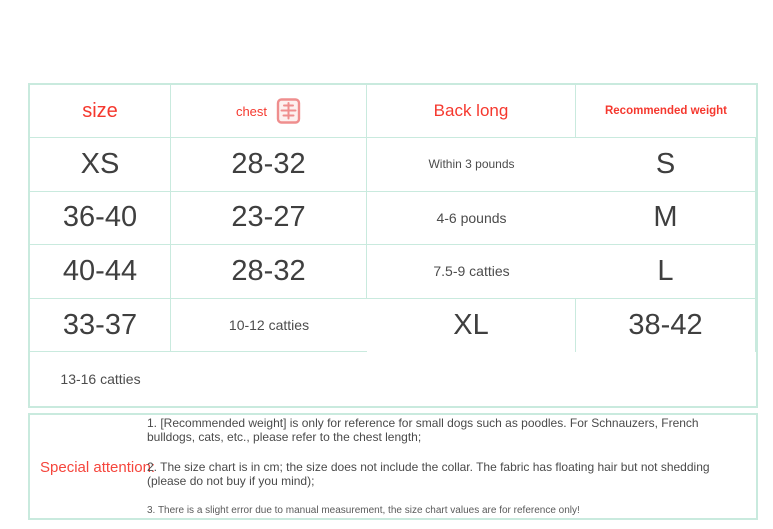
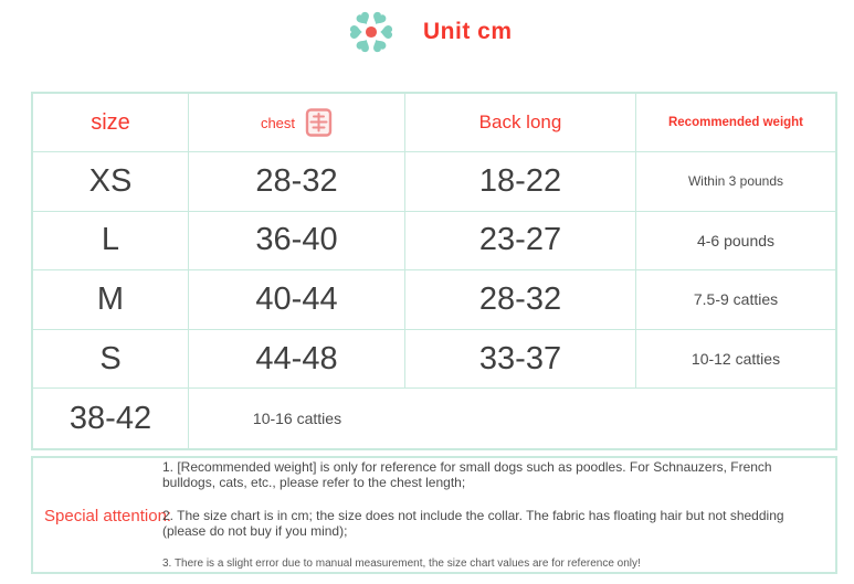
+ Unit cm
  size
  chest
  Back long
  Recommended weight
  XS
  28-32
+ 18-22
  Within 3 pounds
- S
+ L
  36-40
  23-27
  4-6 pounds
  M
  40-44
  28-32
  7.5-9 catties
- L
+ S
+ 44-48
  33-37
  10-12 catties
- XL
  38-42
- 13-16 catties
+ 10-16 catties
  Special attention:
  1. [Recommended weight] is only for reference for small dogs such as poodles. For Schnauzers, French bulldogs, cats, etc., please refer to the chest length;
  2. The size chart is in cm; the size does not include the collar. The fabric has floating hair but not shedding (please do not buy if you mind);
  3. There is a slight error due to manual measurement, the size chart values are for reference only!
